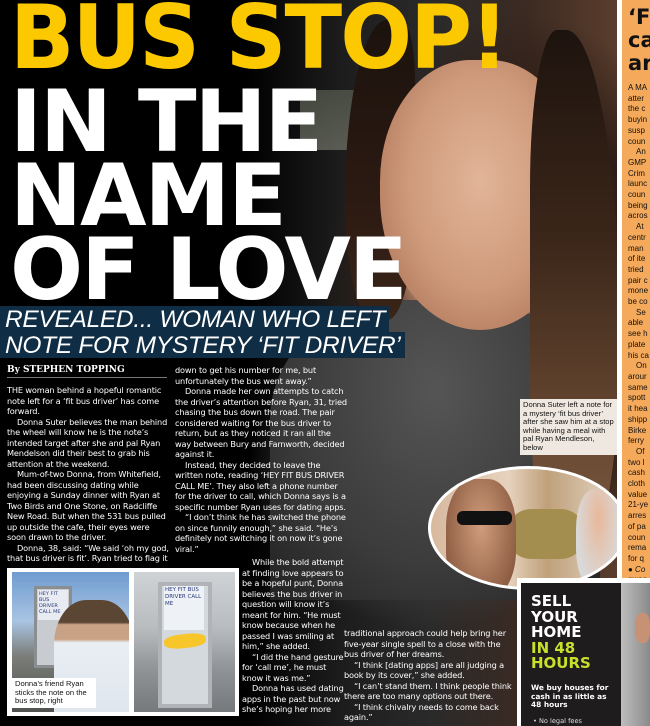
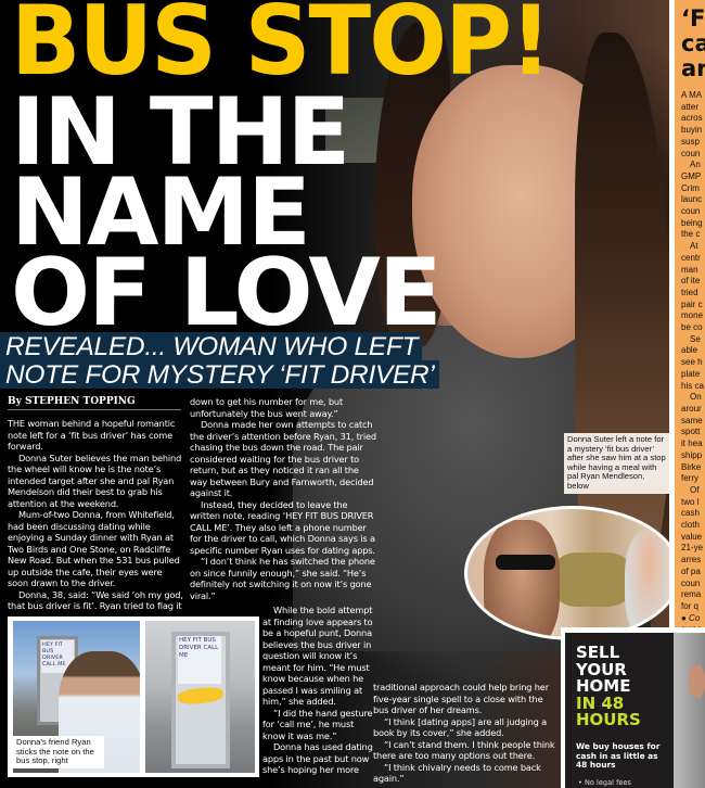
  BUS STOP!
  IN THE
  NAME
  OF LOVE
  REVEALED... WOMAN WHO LEFT
  NOTE FOR MYSTERY ‘FIT DRIVER’
  By STEPHEN TOPPING
  THE woman behind a hopeful romantic note left for a ‘fit bus driver’ has come forward.
  Donna Suter believes the man behind the wheel will know he is the note’s intended target after she and pal Ryan Mendelson did their best to grab his attention at the weekend.
  Mum-of-two Donna, from Whitefield, had been discussing dating while enjoying a Sunday dinner with Ryan at Two Birds and One Stone, on Radcliffe New Road. But when the 531 bus pulled up outside the cafe, their eyes were soon drawn to the driver.
  Donna, 38, said: “We said ‘oh my god, that bus driver is fit’. Ryan tried to flag it
  down to get his number for me, but unfortunately the bus went away.”
  Donna made her own attempts to catch the driver’s attention before Ryan, 31, tried chasing the bus down the road. The pair considered waiting for the bus driver to return, but as they noticed it ran all the way between Bury and Farnworth, decided against it.
  Instead, they decided to leave the written note, reading ‘HEY FIT BUS DRIVER CALL ME’. They also left a phone number for the driver to call, which Donna says is a specific number Ryan uses for dating apps.
  “I don’t think he has switched the phone on since funnily enough,” she said. “He’s definitely not switching it on now it’s gone viral.”
  While the bold attempt at finding love appears to be a hopeful punt, Donna believes the bus driver in question will know it’s meant for him. “He must know because when he passed I was smiling at him,” she added.
  “I did the hand gesture for ‘call me’, he must know it was me.”
  Donna has used dating apps in the past but now she’s hoping her more
  traditional approach could help bring her five-year single spell to a close with the bus driver of her dreams.
  “I think [dating apps] are all judging a book by its cover,” she added.
  “I can’t stand them. I think people think there are too many options out there.
  “I think chivalry needs to come back again.”
  Donna Suter left a note for a mystery ‘fit bus driver’ after she saw him at a stop while having a meal with pal Ryan Mendleson, below
  Donna’s friend Ryan sticks the note on the bus stop, right
  ‘F
  ca
  ar
  A MA
  atter
- the c
+ acros
  buyin
  susp
  coun
  An
  GMP
  Crim
  launc
  coun
  being
- acros
+ the c
  At
  centr
  man
  of ite
  tried
  pair c
  mone
  be co
  Se
  able
  see h
  plate
  his ca
  On
  arour
  same
  spott
  it hea
  shipp
  Birke
  ferry
  Of
  two l
  cash
  cloth
  value
  21-ye
  arres
  of pa
  coun
  rema
  for q
  ● Co
  SELL
  YOUR
  HOME
  IN 48
  HOURS
  We buy houses for cash in as little as 48 hours
  • No legal fees
